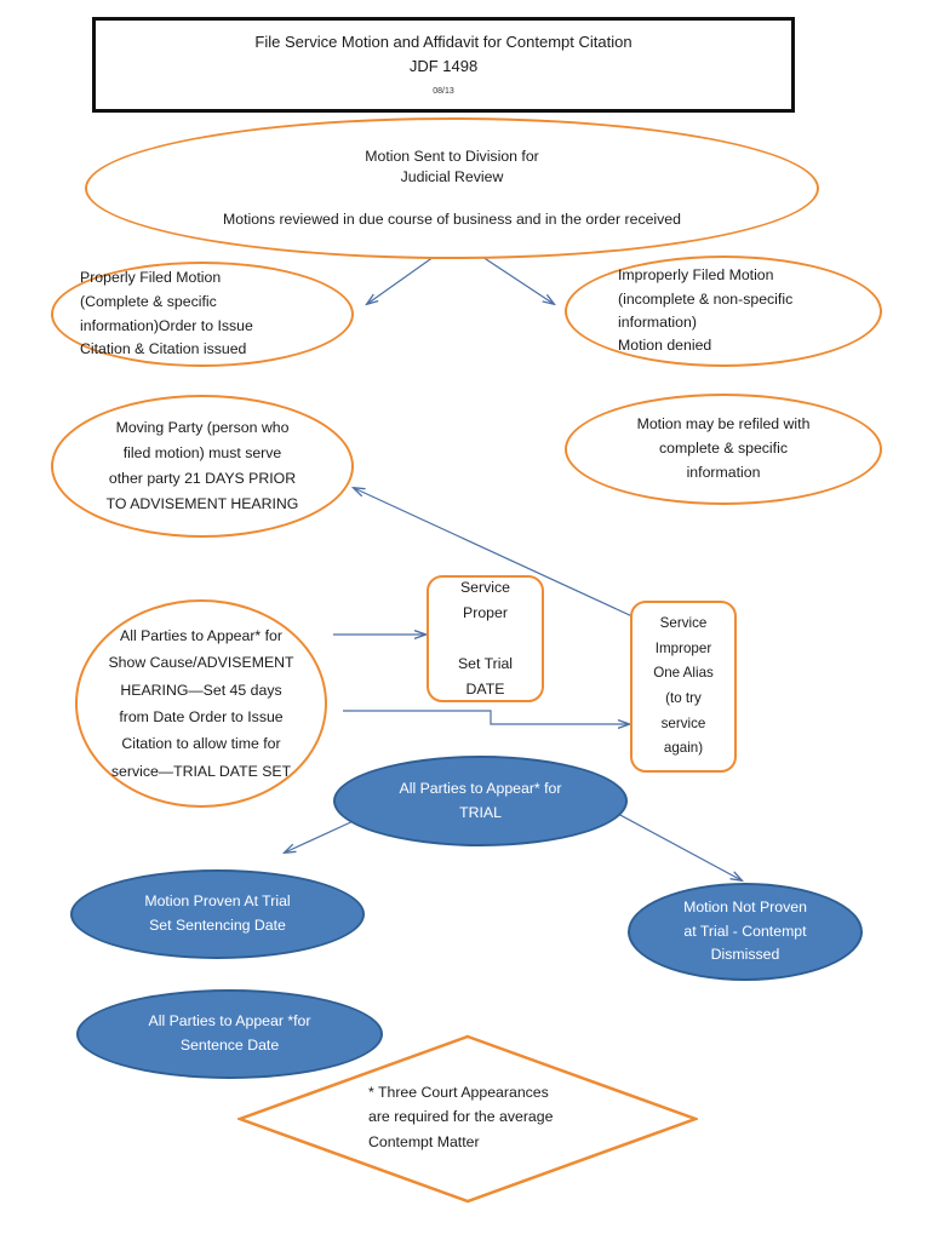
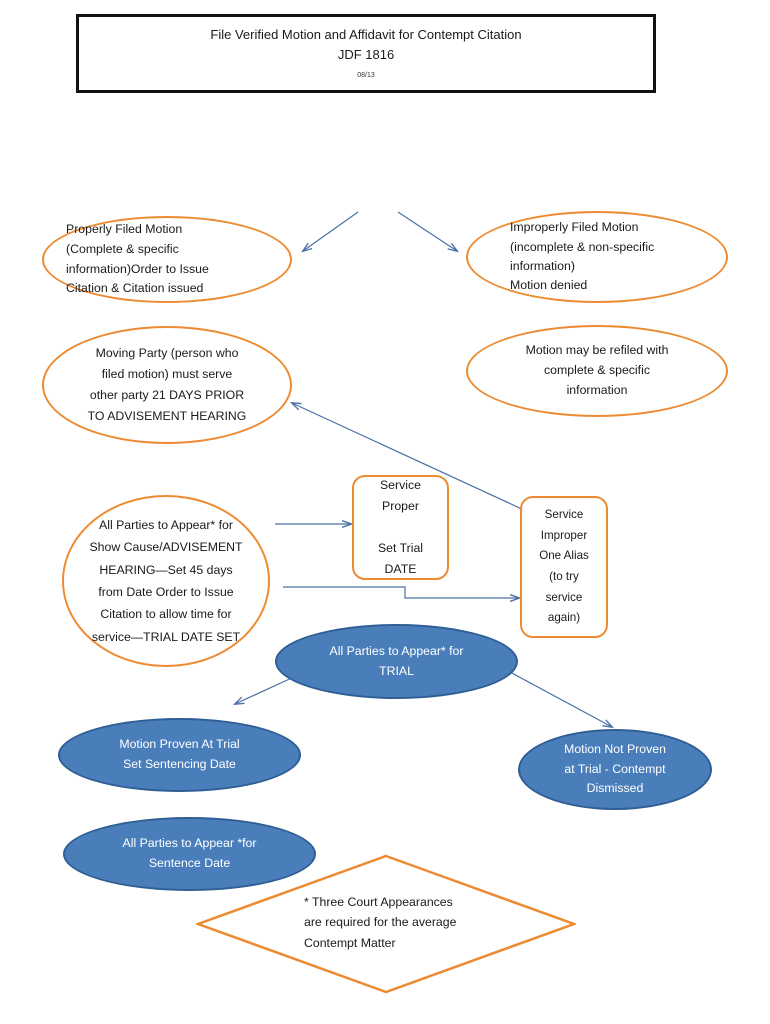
- File Service Motion and Affidavit for Contempt Citation
+ File Verified Motion and Affidavit for Contempt Citation
- JDF 1498
+ JDF 1816
- Motion Sent to Division for
- Judicial Review
- Motions reviewed in due course of business and in the order received
  Properly Filed Motion
  (Complete & specific
  information)Order to Issue
  Citation & Citation issued
  Improperly Filed Motion
  (incomplete & non-specific
  information)
  Motion denied
  Moving Party (person who
  filed motion) must serve
  other party 21 DAYS PRIOR
  TO ADVISEMENT HEARING
  Motion may be refiled with
  complete & specific
  information
  All Parties to Appear* for
  Show Cause/ADVISEMENT
  HEARING—Set 45 days
  from Date Order to Issue
  Citation to allow time for
  service—TRIAL DATE SET
  Service
  Proper
  Set Trial
  DATE
  Service
  Improper
  One Alias
  (to try
  service
  again)
  All Parties to Appear* for
  TRIAL
  Motion Proven At Trial
  Set Sentencing Date
  Motion Not Proven
  at Trial - Contempt
  Dismissed
  All Parties to Appear *for
  Sentence Date
  * Three Court Appearances
  are required for the average
  Contempt Matter
